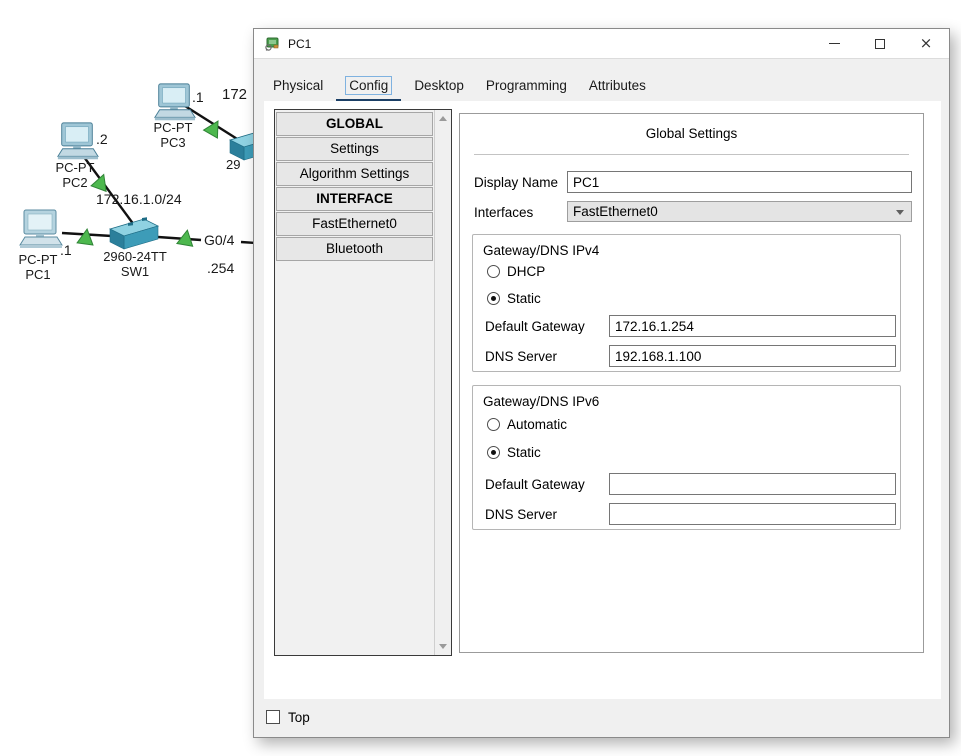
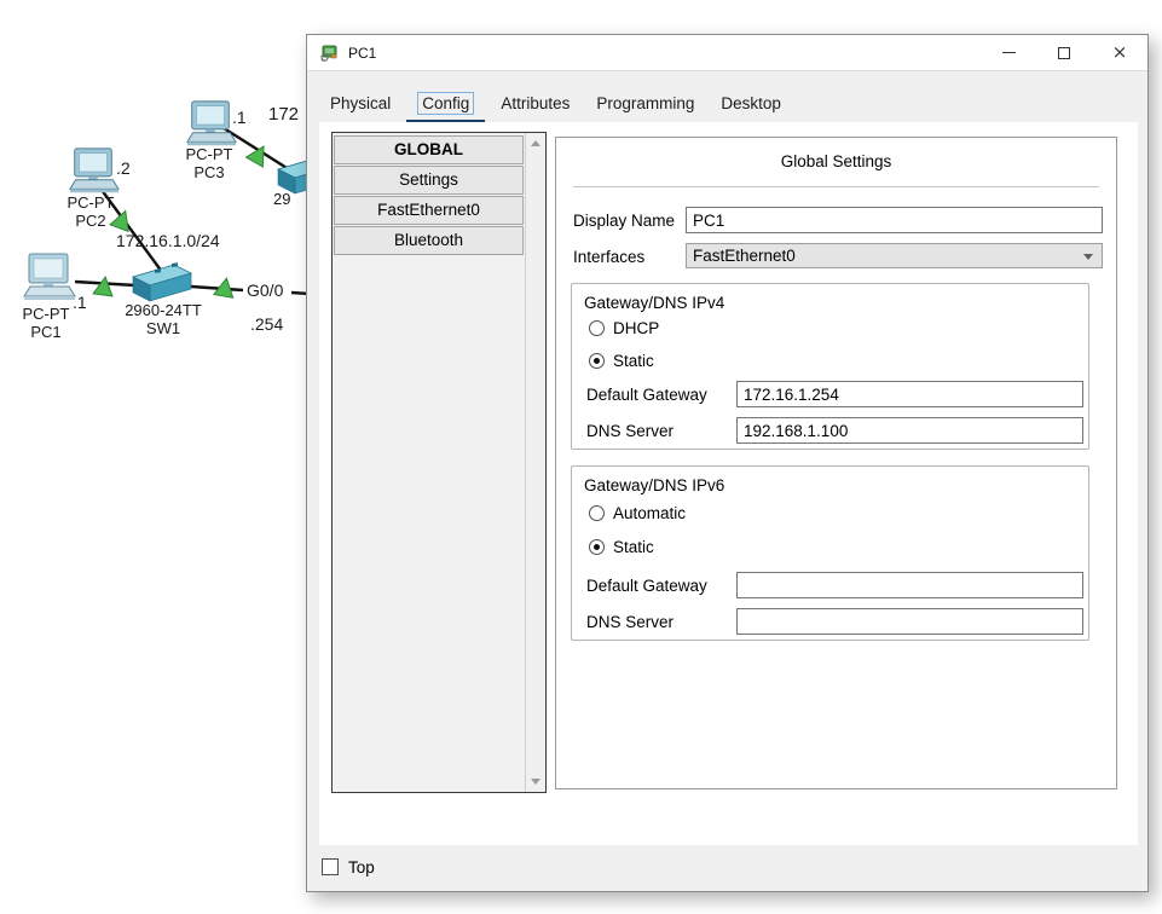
  PC-PT
  PC3
  .1
  172
  PC-PT
  PC2
  .2
  PC-PT
  PC1
  .1
  2960-24TT
  SW1
  29
  172.16.1.0/24
- G0/4
+ G0/0
  .254
  PC1
  ×
  Physical
  Config
- Desktop
+ Attributes
  Programming
- Attributes
+ Desktop
  GLOBAL
  Settings
- Algorithm Settings
- INTERFACE
  FastEthernet0
  Bluetooth
  Global Settings
  Display Name
  PC1
  Interfaces
  FastEthernet0
  Gateway/DNS IPv4
  DHCP
  Static
  Default Gateway
  172.16.1.254
  DNS Server
  192.168.1.100
  Gateway/DNS IPv6
  Automatic
  Static
  Default Gateway
  DNS Server
  Top
